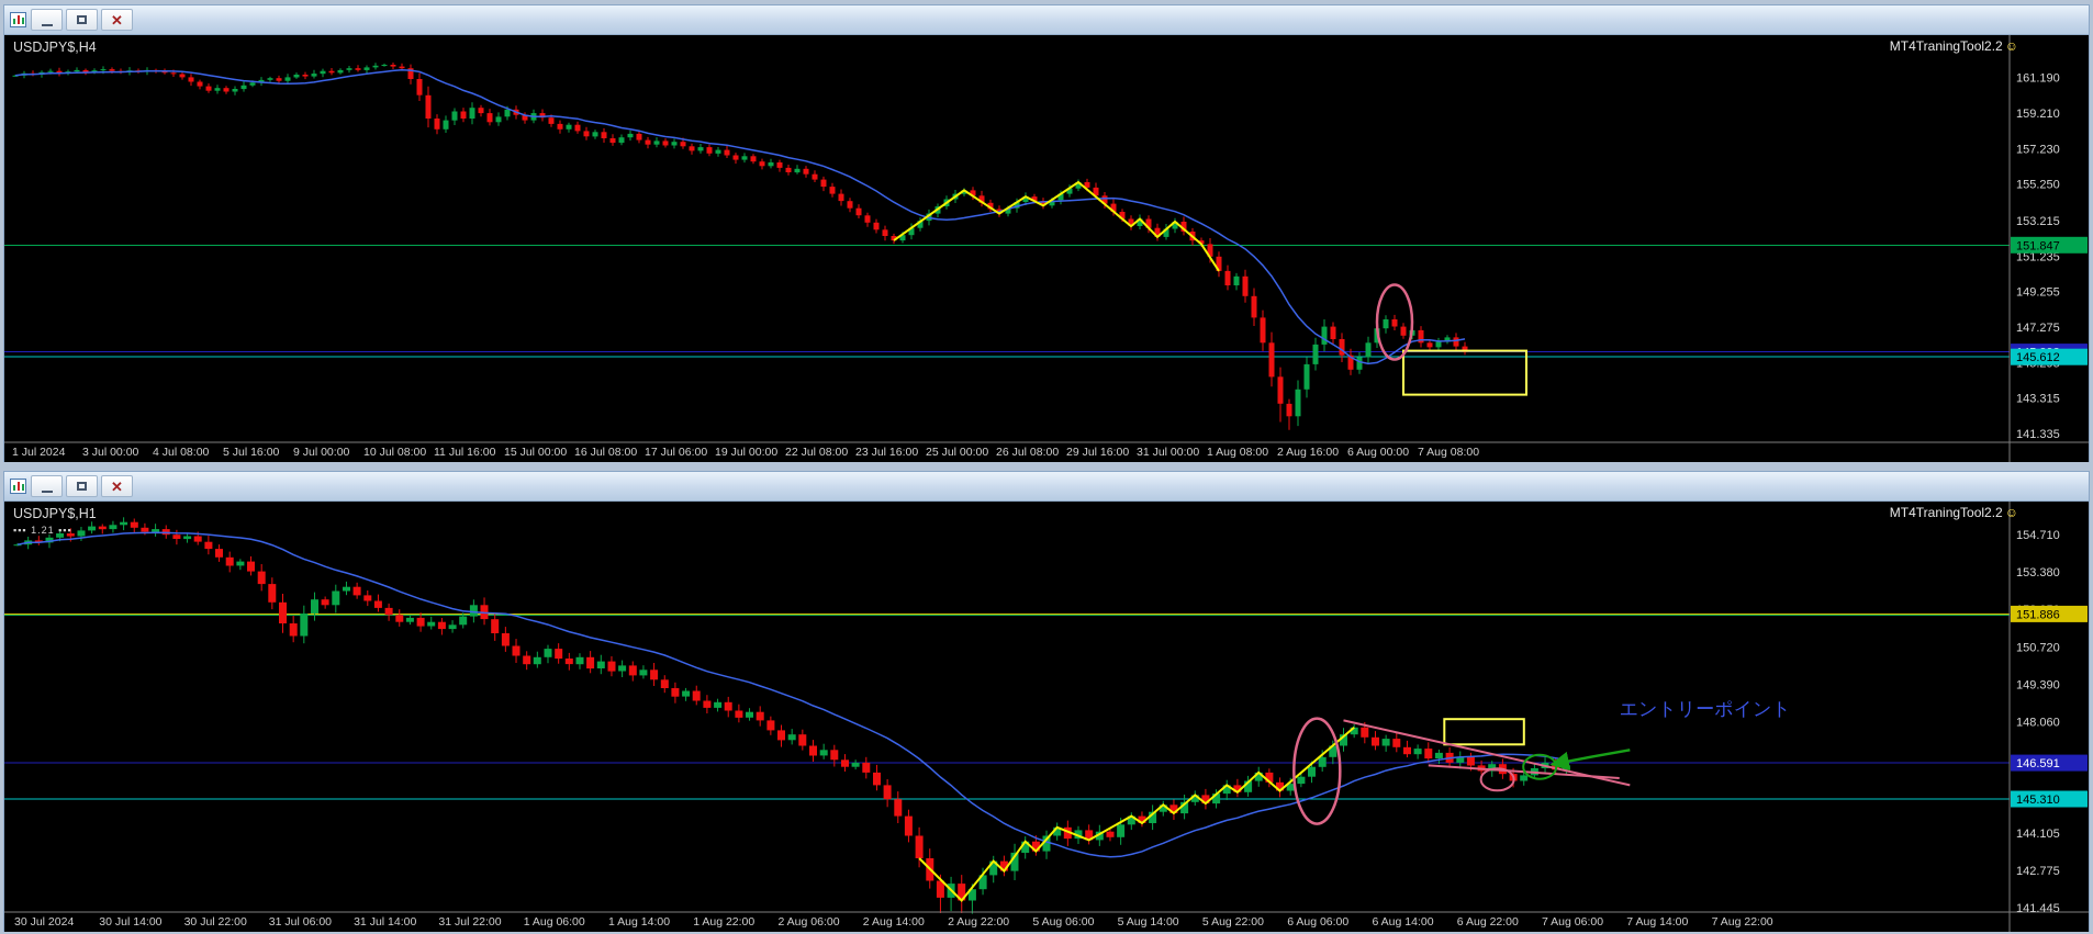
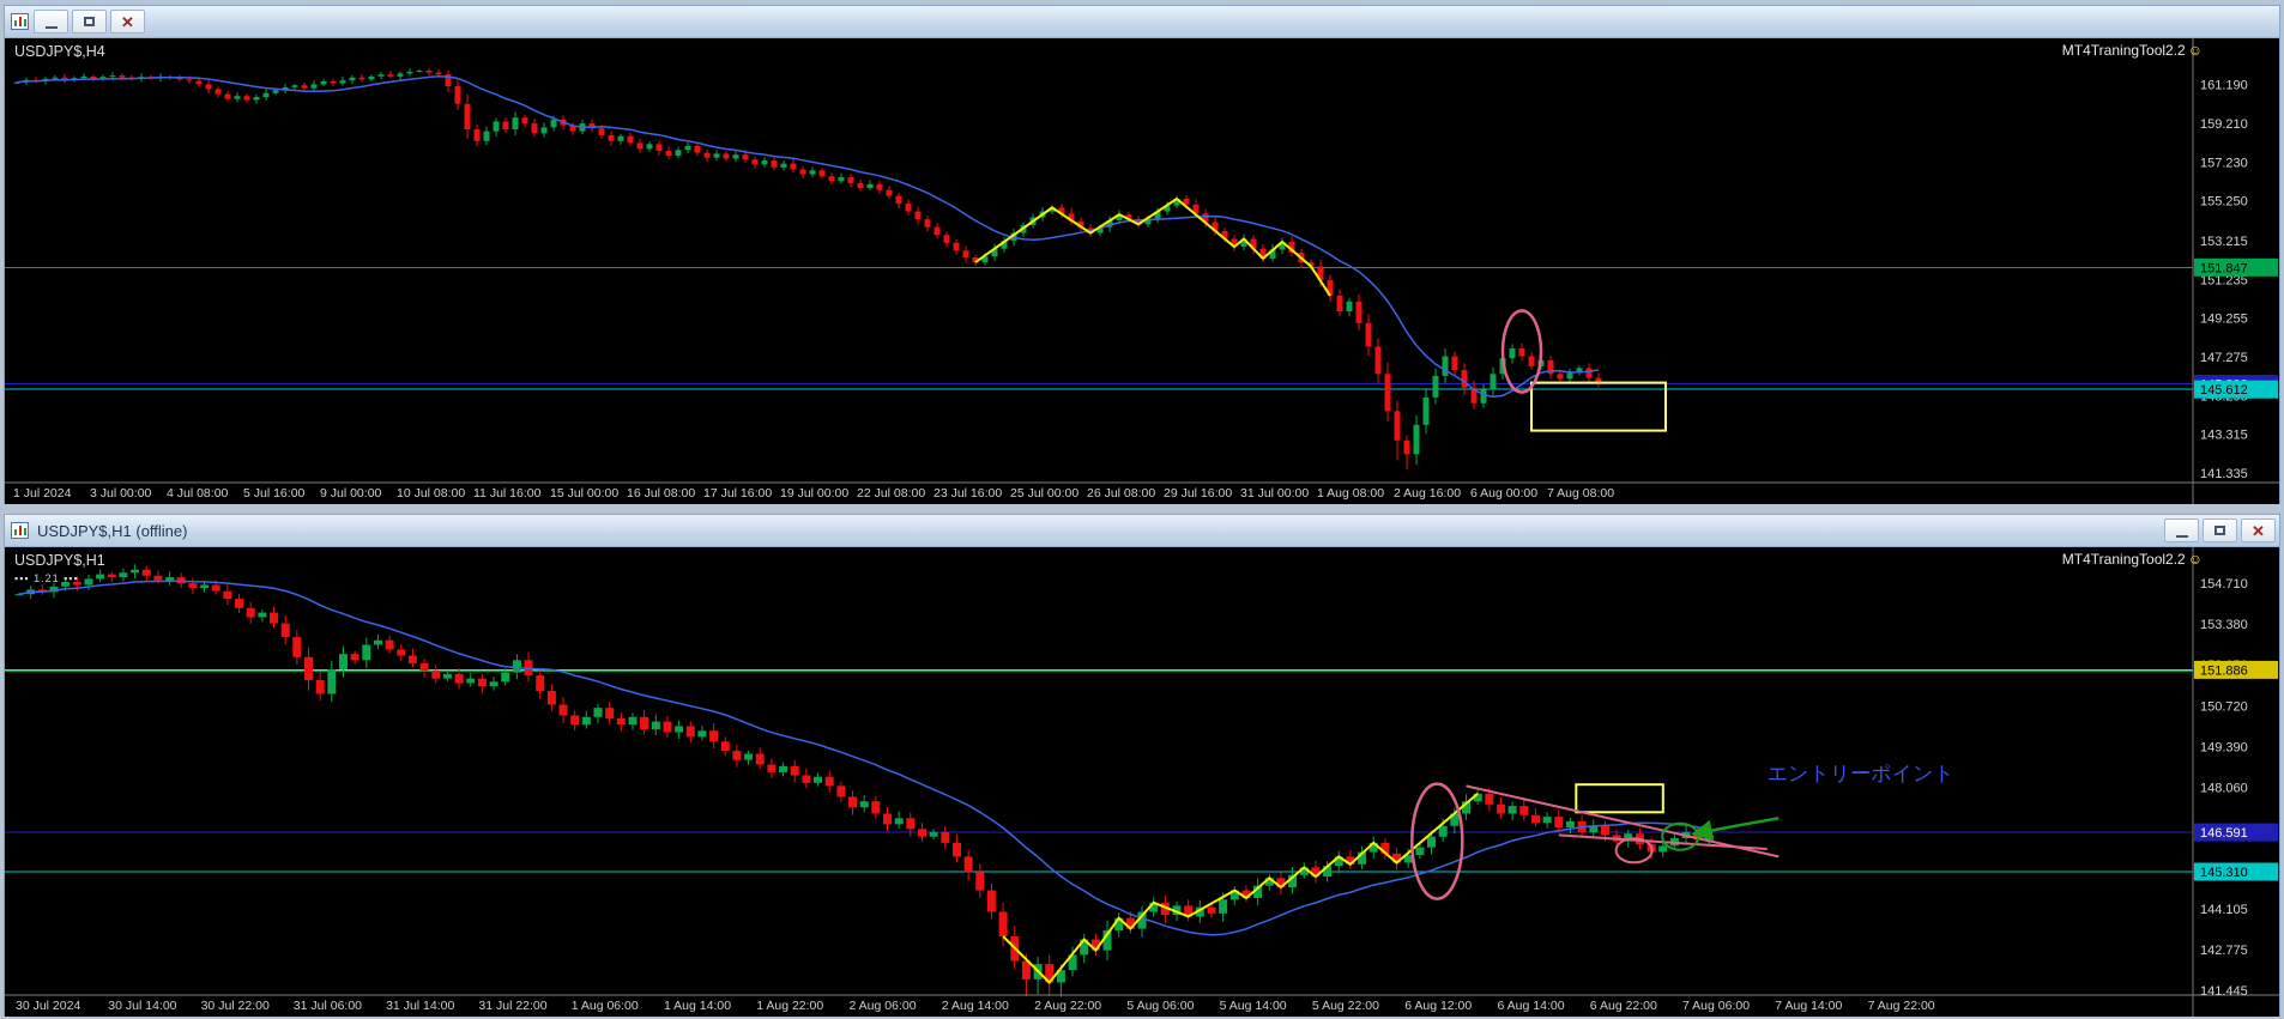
  ✕
  161.190
  159.210
  157.230
  155.250
  153.215
  151.235
  149.255
  147.275
  143.315
  141.335
  1 Jul 2024
  3 Jul 00:00
  4 Jul 08:00
  5 Jul 16:00
  9 Jul 00:00
  10 Jul 08:00
  11 Jul 16:00
  15 Jul 00:00
  16 Jul 08:00
- 17 Jul 06:00
+ 17 Jul 16:00
  19 Jul 00:00
  22 Jul 08:00
  23 Jul 16:00
  25 Jul 00:00
  26 Jul 08:00
  29 Jul 16:00
  31 Jul 00:00
  1 Aug 08:00
  2 Aug 16:00
  6 Aug 00:00
  7 Aug 08:00
  151.847
  145.612
  USDJPY$,H4
  MT4TraningTool2.2 ☺
+ USDJPY$,H1 (offline)
  ✕
  エントリーポイント
  154.710
  153.380
  150.720
  149.390
  148.060
  144.105
  142.775
  141.445
  30 Jul 2024
  30 Jul 14:00
  30 Jul 22:00
  31 Jul 06:00
  31 Jul 14:00
  31 Jul 22:00
  1 Aug 06:00
  1 Aug 14:00
  1 Aug 22:00
  2 Aug 06:00
  2 Aug 14:00
  2 Aug 22:00
  5 Aug 06:00
  5 Aug 14:00
  5 Aug 22:00
- 6 Aug 06:00
+ 6 Aug 12:00
  6 Aug 14:00
  6 Aug 22:00
  7 Aug 06:00
  7 Aug 14:00
  7 Aug 22:00
  151.886
  146.591
  145.310
  USDJPY$,H1
  ▪▪▪ 1.21 ▪▪▪
  MT4TraningTool2.2 ☺
